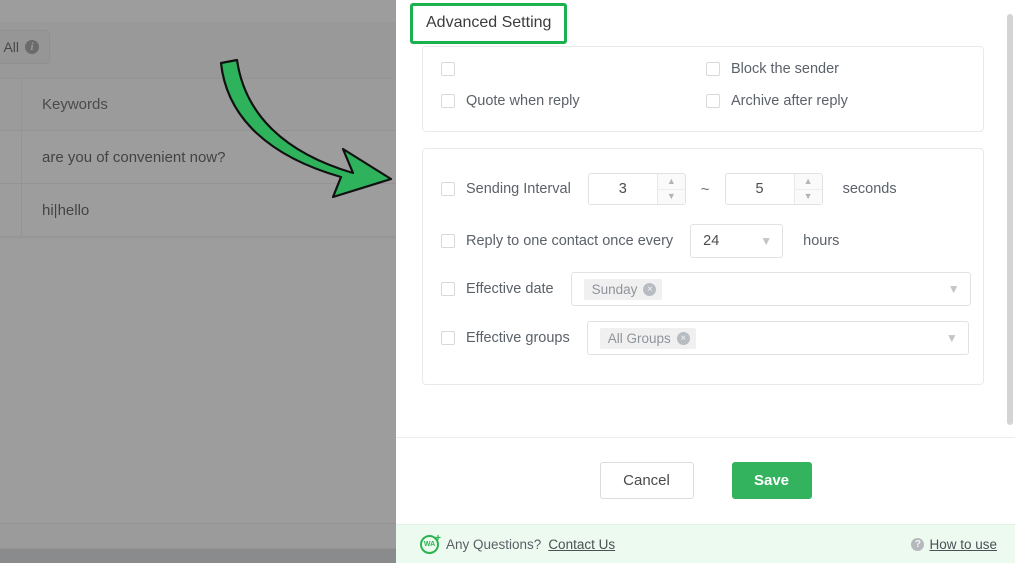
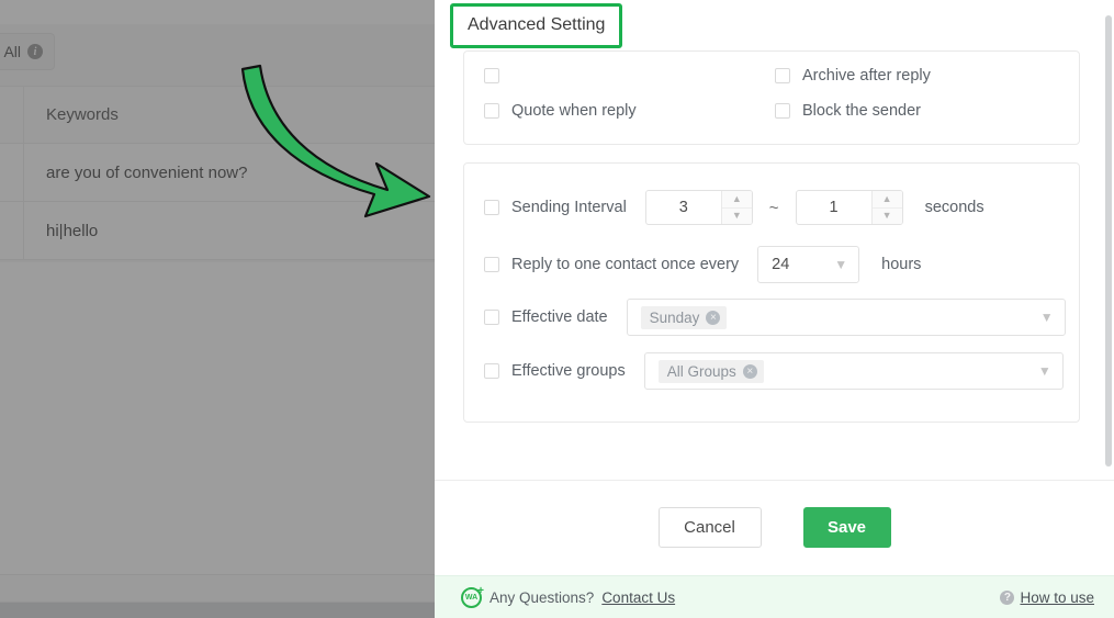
  All
  i
  Keywords
  are you of convenient now?
  hi|hello
  Advanced Setting
- Block the sender
+ Archive after reply
  Quote when reply
- Archive after reply
+ Block the sender
  Sending Interval
  3
  ▲
  ▼
  ~
- 5
+ 1
  ▲
  ▼
  seconds
  Reply to one contact once every
  24
  ▼
  hours
  Effective date
  Sunday
  ×
  ▼
  Effective groups
  All Groups
  ×
  ▼
  Cancel
  Save
  Any Questions?
  Contact Us
  ?
  How to use
